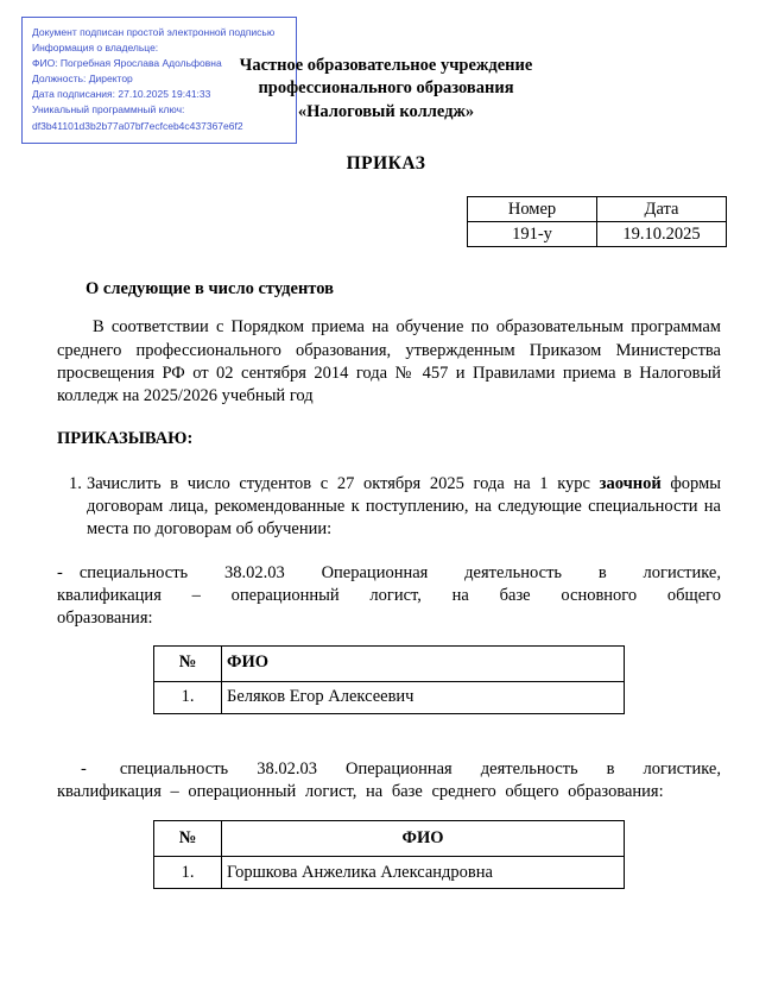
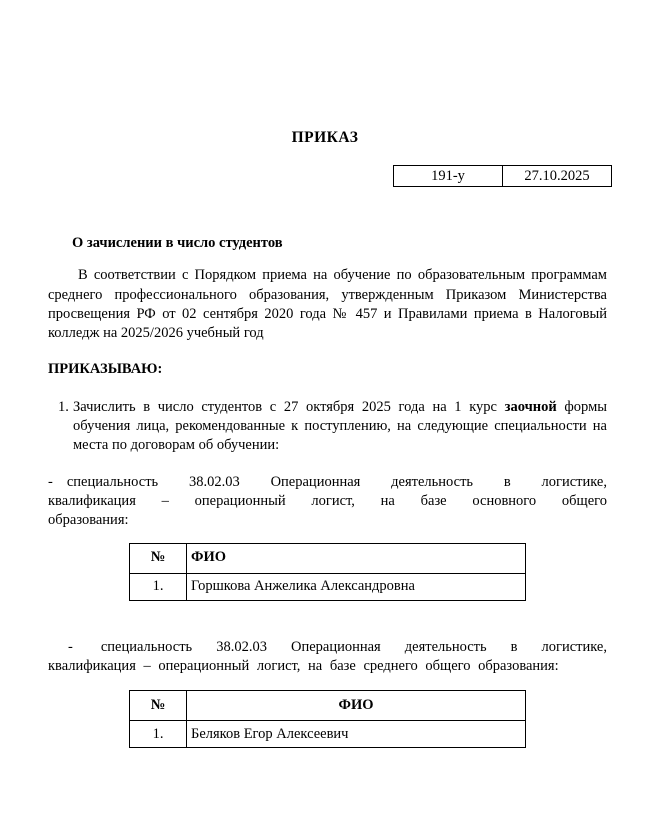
- Документ подписан простой электронной подписью
- Информация о владельце:
- ФИО: Погребная Ярослава Адольфовна
- Должность: Директор
- Дата подписания: 27.10.2025 19:41:33
- Уникальный программный ключ:
- df3b41101d3b2b77a07bf7ecfceb4c437367e6f2
- Частное образовательное учреждение
- профессионального образования
- «Налоговый колледж»
  ПРИКАЗ
- Номер	Дата
- 191-у	19.10.2025
+ 191-у	27.10.2025
- О следующие в число студентов
+ О зачислении в число студентов
- В соответствии с Порядком приема на обучение по образовательным программам среднего профессионального образования, утвержденным Приказом Министерства просвещения РФ от 02 сентября 2014 года № 457 и Правилами приема в Налоговый колледж на 2025/2026 учебный год
+ В соответствии с Порядком приема на обучение по образовательным программам среднего профессионального образования, утвержденным Приказом Министерства просвещения РФ от 02 сентября 2020 года № 457 и Правилами приема в Налоговый колледж на 2025/2026 учебный год
  ПРИКАЗЫВАЮ:
  1.
- Зачислить в число студентов с 27 октября 2025 года на 1 курс заочной формы договорам лица, рекомендованные к поступлению, на следующие специальности на места по договорам об обучении:
+ Зачислить в число студентов с 27 октября 2025 года на 1 курс заочной формы обучения лица, рекомендованные к поступлению, на следующие специальности на места по договорам об обучении:
  - специальность 38.02.03 Операционная деятельность в логистике, квалификация – операционный логист, на базе основного общего образования:
  №	ФИО
- 1.	Беляков Егор Алексеевич
+ 1.	Горшкова Анжелика Александровна
  - специальность 38.02.03 Операционная деятельность в логистике, квалификация – операционный логист, на базе среднего общего образования:
  №	ФИО
- 1.	Горшкова Анжелика Александровна
+ 1.	Беляков Егор Алексеевич
